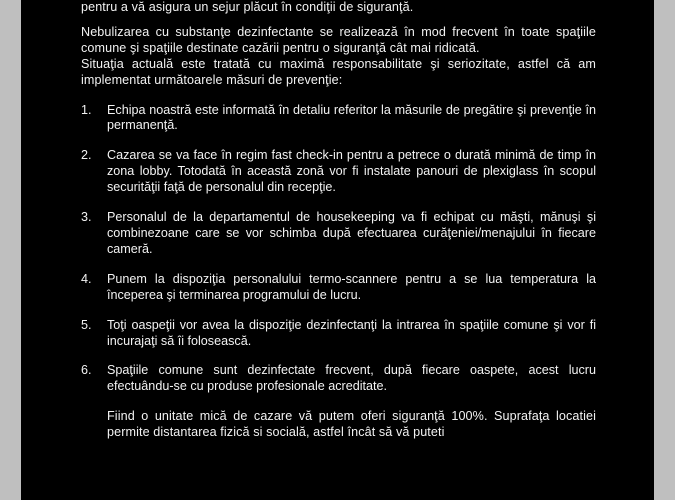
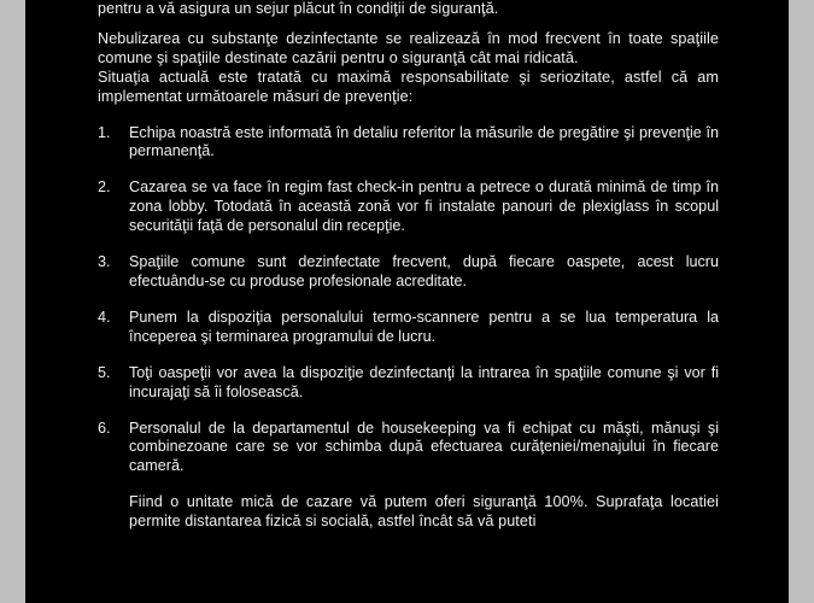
  pentru a vă asigura un sejur plăcut în condiţii de siguranţă.
  Nebulizarea cu substanţe dezinfectante se realizează în mod frecvent în toate spaţiile comune şi spaţiile destinate cazării pentru o siguranţă cât mai ridicată.
  Situaţia actuală este tratată cu maximă responsabilitate şi seriozitate, astfel că am implementat următoarele măsuri de prevenţie:
  1.
  Echipa noastră este informată în detaliu referitor la măsurile de pregătire şi prevenţie în permanenţă.
  2.
  Cazarea se va face în regim fast check-in pentru a petrece o durată minimă de timp în zona lobby. Totodată în această zonă vor fi instalate panouri de plexiglass în scopul securităţii faţă de personalul din recepţie.
  3.
- Personalul de la departamentul de housekeeping va fi echipat cu măşti, mănuşi şi combinezoane care se vor schimba după efectuarea curăţeniei/menajului în fiecare cameră.
+ Spaţiile comune sunt dezinfectate frecvent, după fiecare oaspete, acest lucru efectuându-se cu produse profesionale acreditate.
  4.
  Punem la dispoziţia personalului termo-scannere pentru a se lua temperatura la începerea şi terminarea programului de lucru.
  5.
  Toţi oaspeţii vor avea la dispoziţie dezinfectanţi la intrarea în spaţiile comune şi vor fi incurajaţi să îi folosească.
  6.
- Spaţiile comune sunt dezinfectate frecvent, după fiecare oaspete, acest lucru efectuându-se cu produse profesionale acreditate.
+ Personalul de la departamentul de housekeeping va fi echipat cu măşti, mănuşi şi combinezoane care se vor schimba după efectuarea curăţeniei/menajului în fiecare cameră.
  Fiind o unitate mică de cazare vă putem oferi siguranţă 100%. Suprafaţa locatiei permite distantarea fizică si socială, astfel încât să vă puteti
